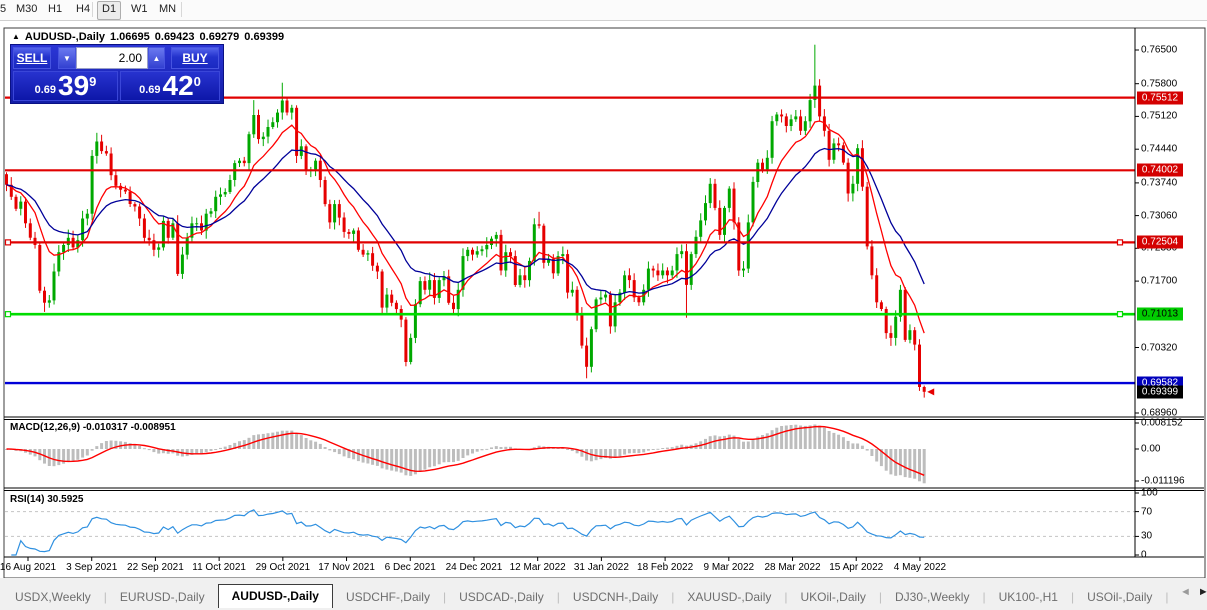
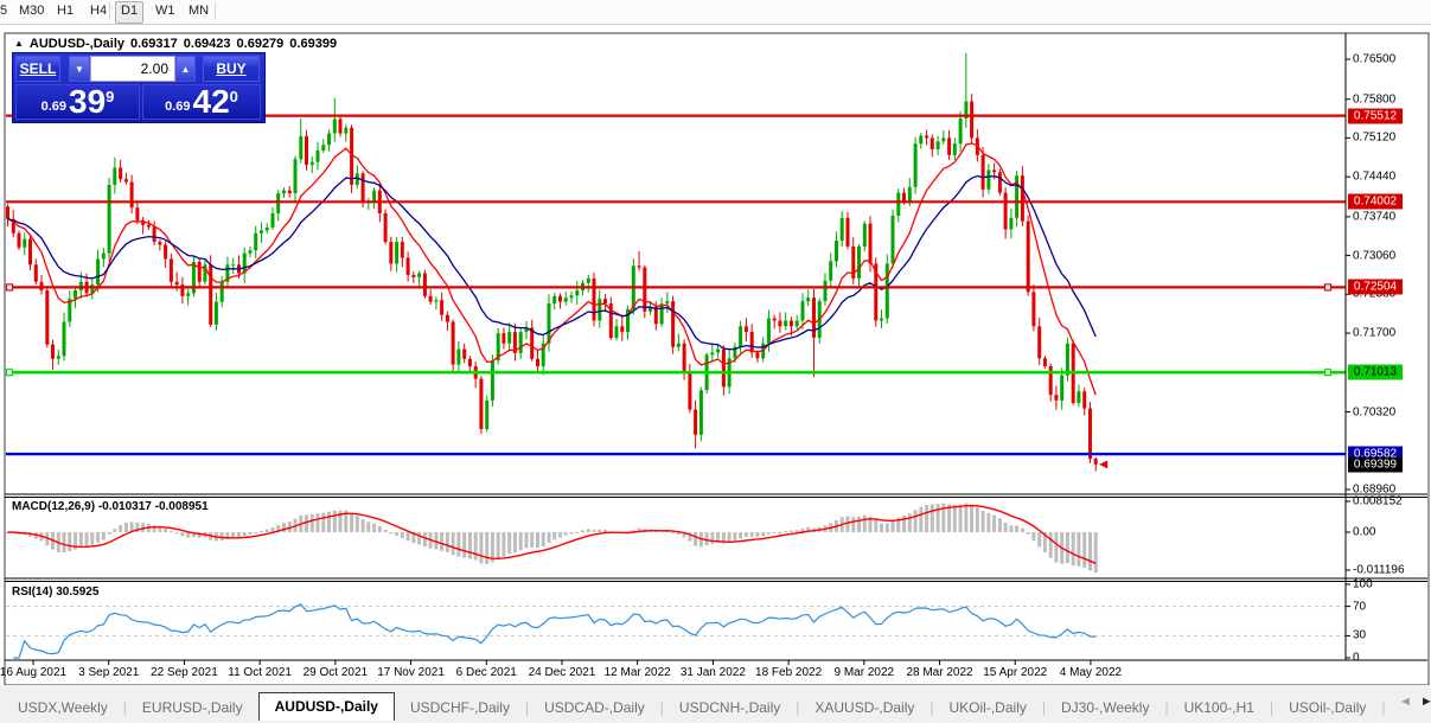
  5
  M30
  H1
  H4
  D1
  W1
  MN
- ▲ AUDUSD-,Daily 1.06695 0.69423 0.69279 0.69399
+ ▲ AUDUSD-,Daily 0.69317 0.69423 0.69279 0.69399
  SELL
  ▼
  2.00
  ▲
  BUY
  0.69
  39
  9
  0.69
  42
  0
  MACD(12,26,9) -0.010317 -0.008951
  RSI(14) 30.5925
  0.76500
  0.75800
  0.75120
  0.74440
  0.73740
  0.73060
  0.71700
  0.70320
  0.68960
  0.008152
  0.00
  -0.011196
  100
  70
  30
  0
  0.75512
  0.74002
  0.72504
  0.71013
  0.69582
  0.69399
  16 Aug 2021
  3 Sep 2021
  22 Sep 2021
  11 Oct 2021
  29 Oct 2021
  17 Nov 2021
  6 Dec 2021
  24 Dec 2021
  12 Mar 2022
  31 Jan 2022
  18 Feb 2022
  9 Mar 2022
  28 Mar 2022
  15 Apr 2022
  4 May 2022
  USDX,Weekly
  |
  EURUSD-,Daily
  AUDUSD-,Daily
  USDCHF-,Daily
  |
  USDCAD-,Daily
  |
  USDCNH-,Daily
  |
  XAUUSD-,Daily
  |
  UKOil-,Daily
  |
  DJ30-,Weekly
  |
  UK100-,H1
  |
  USOil-,Daily
  |
  ◄
  ►
